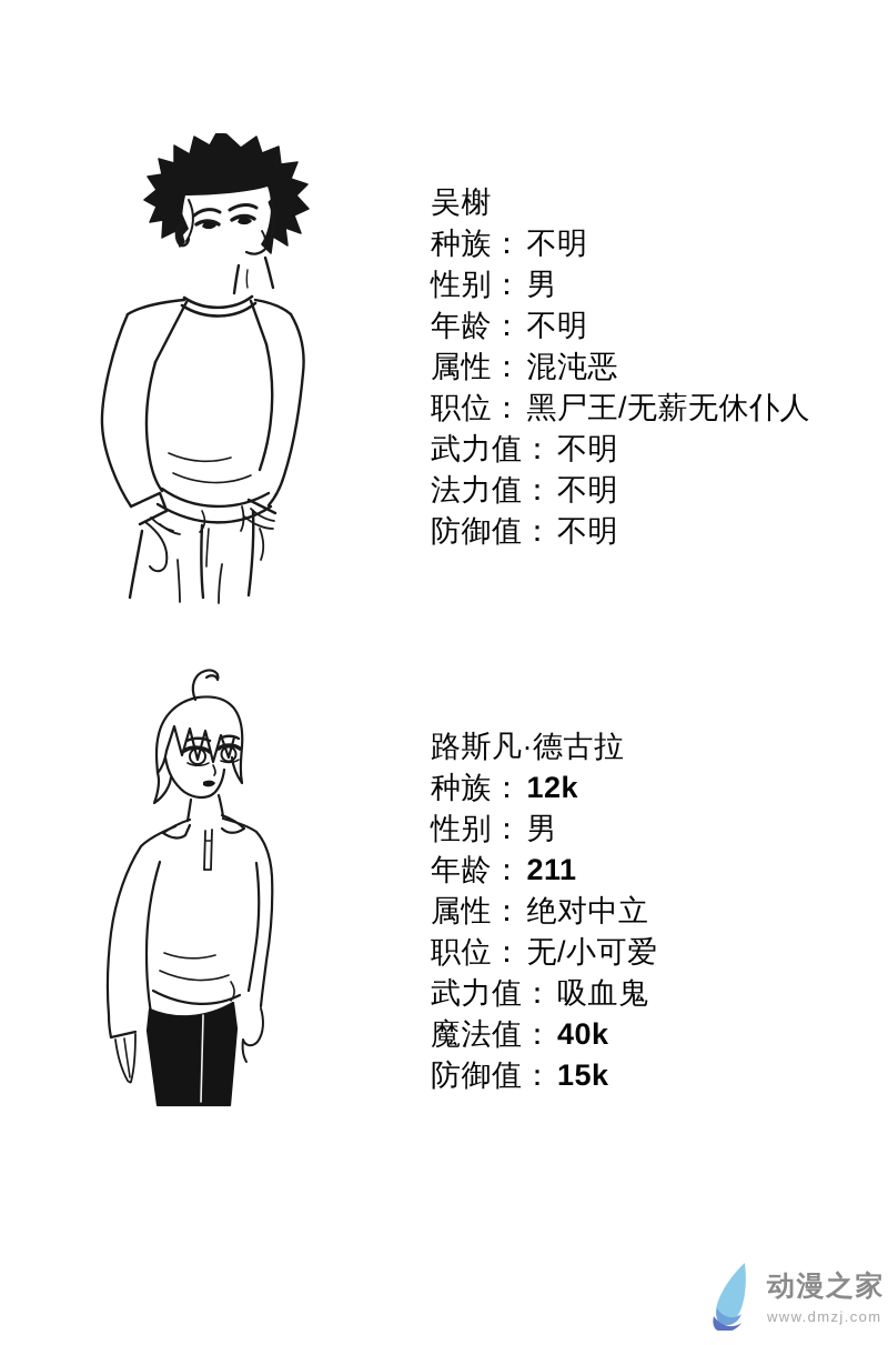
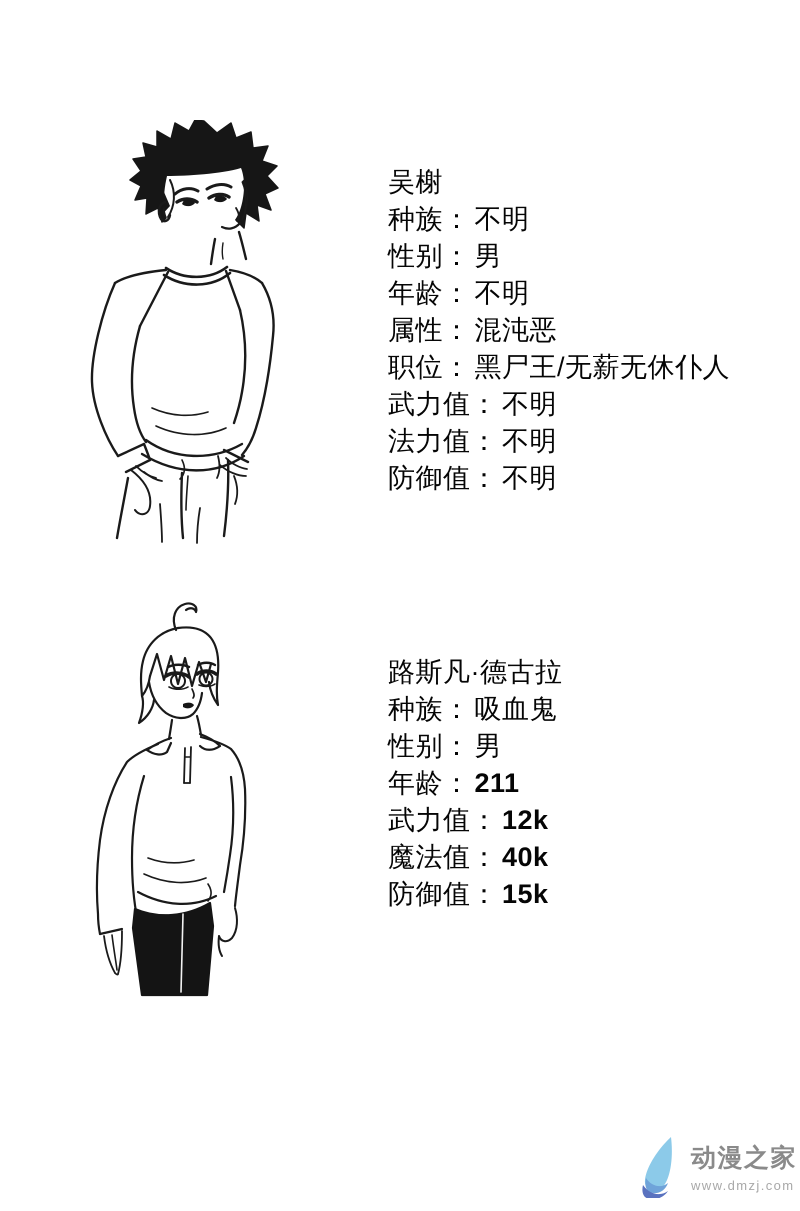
  吴榭
  种族： 不明
  性别： 男
  年龄： 不明
  属性： 混沌恶
  职位： 黑尸王/无薪无休仆人
  武力值： 不明
  法力值： 不明
  防御值： 不明
  路斯凡·德古拉
- 种族： 12k
+ 种族： 吸血鬼
  性别： 男
  年龄： 211
- 属性： 绝对中立
- 职位： 无/小可爱
- 武力值： 吸血鬼
+ 武力值： 12k
  魔法值： 40k
  防御值： 15k
  动漫之家
  www.dmzj.com
